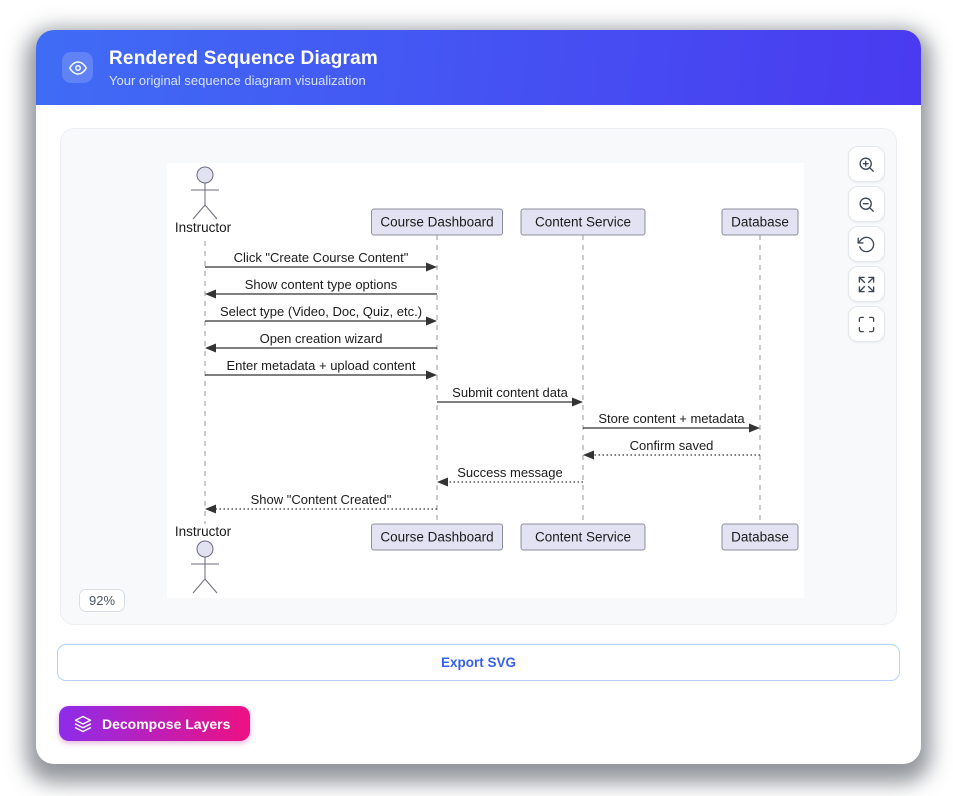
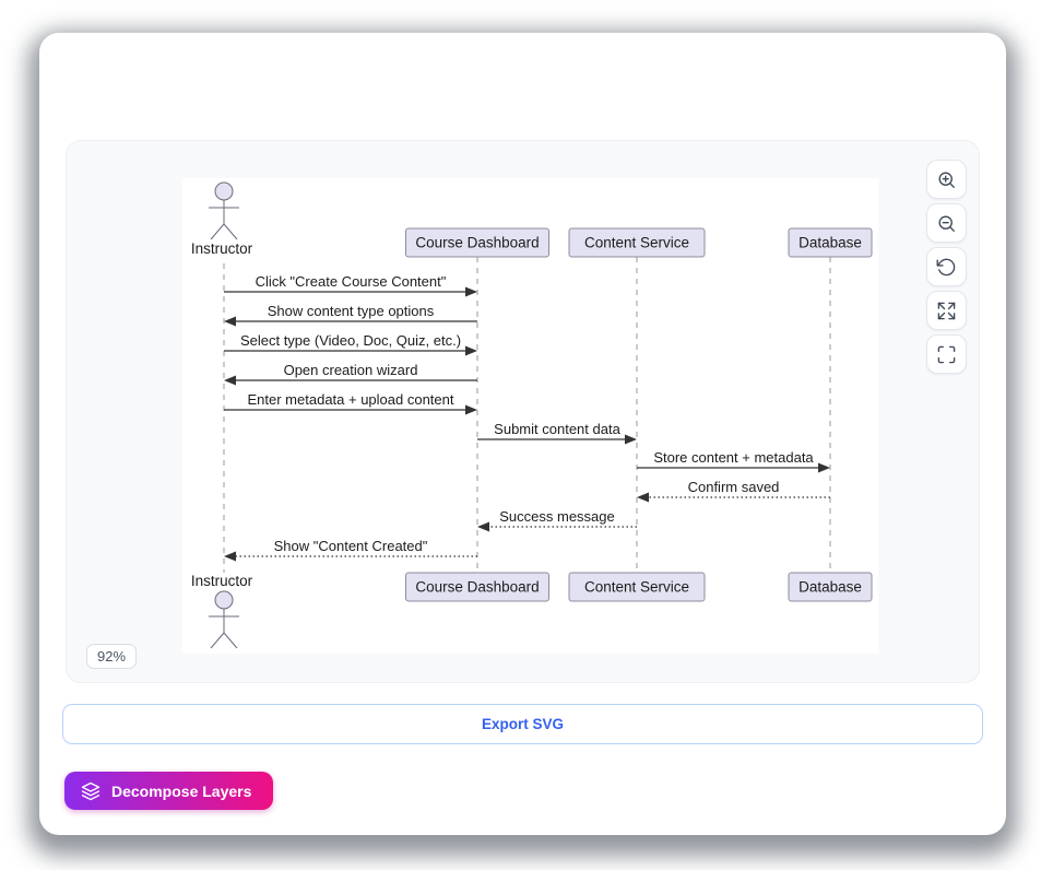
- Rendered Sequence Diagram
- Your original sequence diagram visualization
  Course Dashboard
  Course Dashboard
  Content Service
  Content Service
  Database
  Database
  Instructor
  Instructor
  Click "Create Course Content"
  Show content type options
  Select type (Video, Doc, Quiz, etc.)
  Open creation wizard
  Enter metadata + upload content
  Submit content data
  Store content + metadata
  Confirm saved
  Success message
  Show "Content Created"
  92%
  Export SVG
  Decompose Layers
